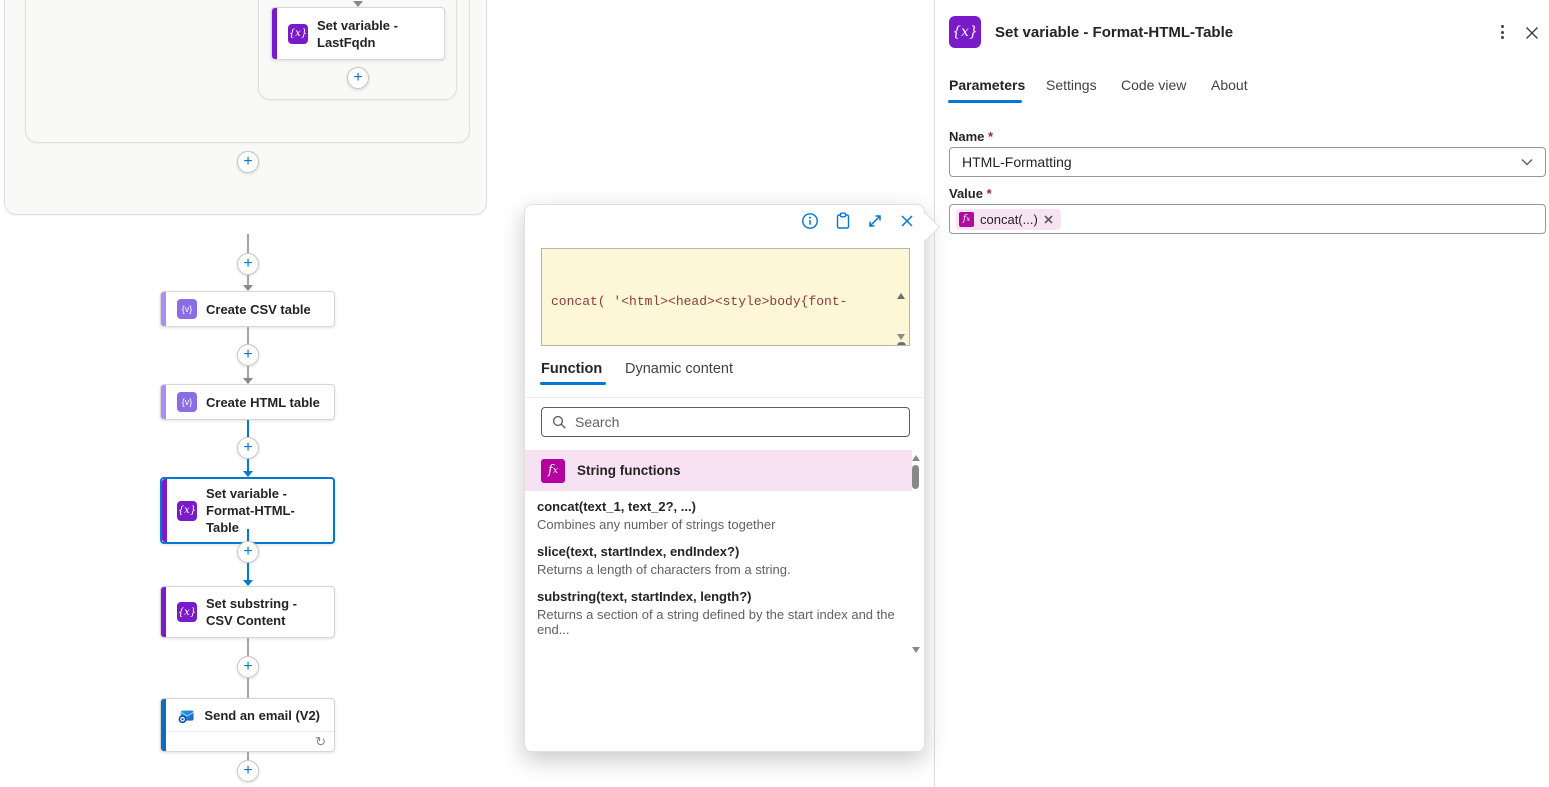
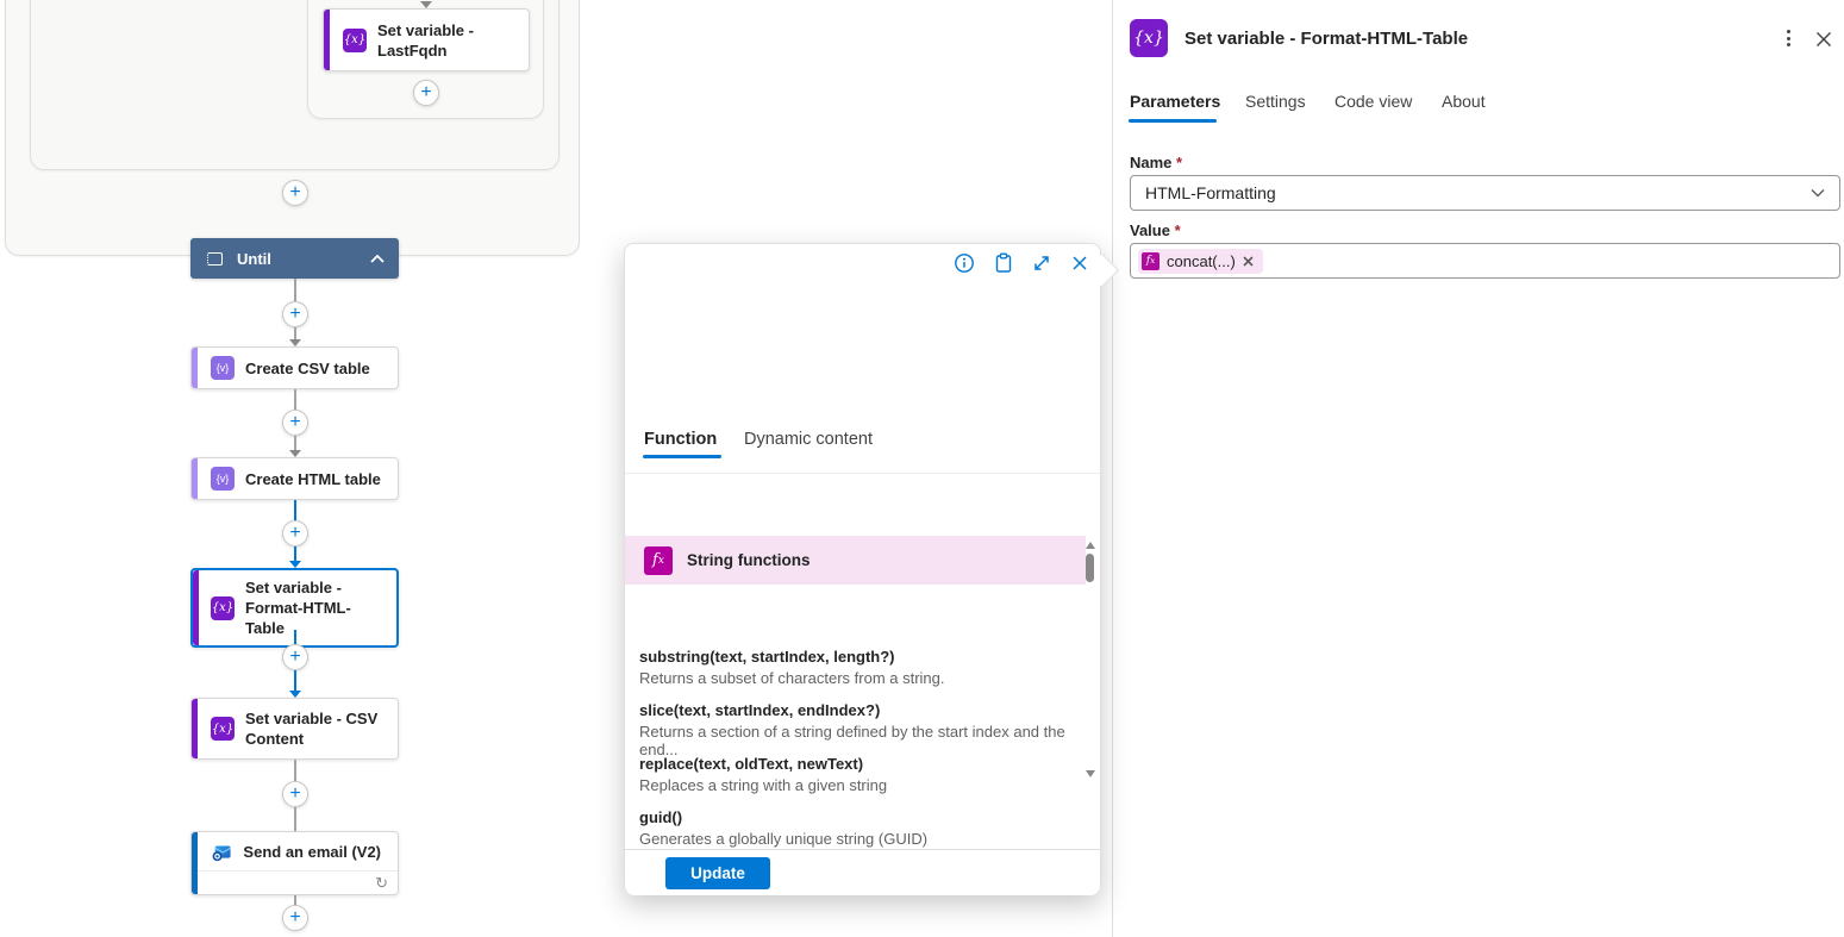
  {x}
  Set variable - LastFqdn
  +
  +
+ Until
  +
  {v}
  Create CSV table
  +
  {v}
  Create HTML table
  +
  {x}
  Set variable - Format-HTML-Table
  +
  {x}
- Set substring - CSV Content
+ Set variable - CSV Content
  +
  Send an email (V2)
  ↻
  +
- concat( '<html><head><style>body{font-
  Function
  Dynamic content
- Search
  f
  x
  String functions
- concat(text_1, text_2?, ...)
- Combines any number of strings together
- slice(text, startIndex, endIndex?)
+ substring(text, startIndex, length?)
- Returns a length of characters from a string.
+ Returns a subset of characters from a string.
- substring(text, startIndex, length?)
+ slice(text, startIndex, endIndex?)
  Returns a section of a string defined by the start index and the end...
+ replace(text, oldText, newText)
+ Replaces a string with a given string
+ guid()
+ Generates a globally unique string (GUID)
+ Update
  {x}
  Set variable - Format-HTML-Table
  Parameters
  Settings
  Code view
  About
  Name *
  HTML-Formatting
  Value *
  f
  x
  concat(...)
